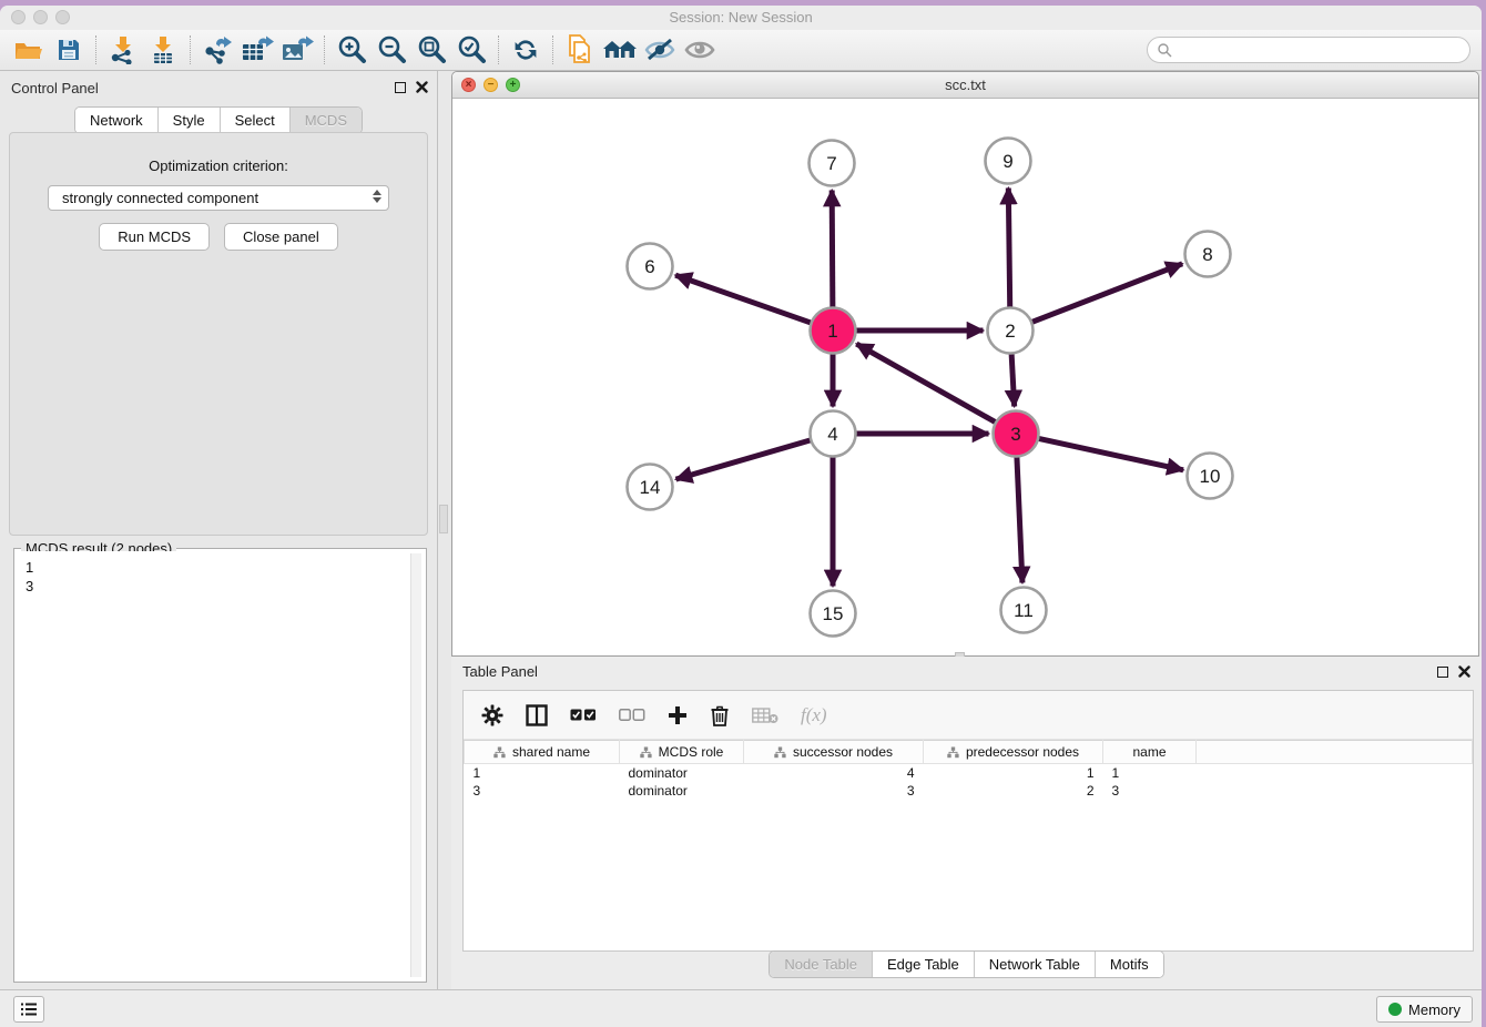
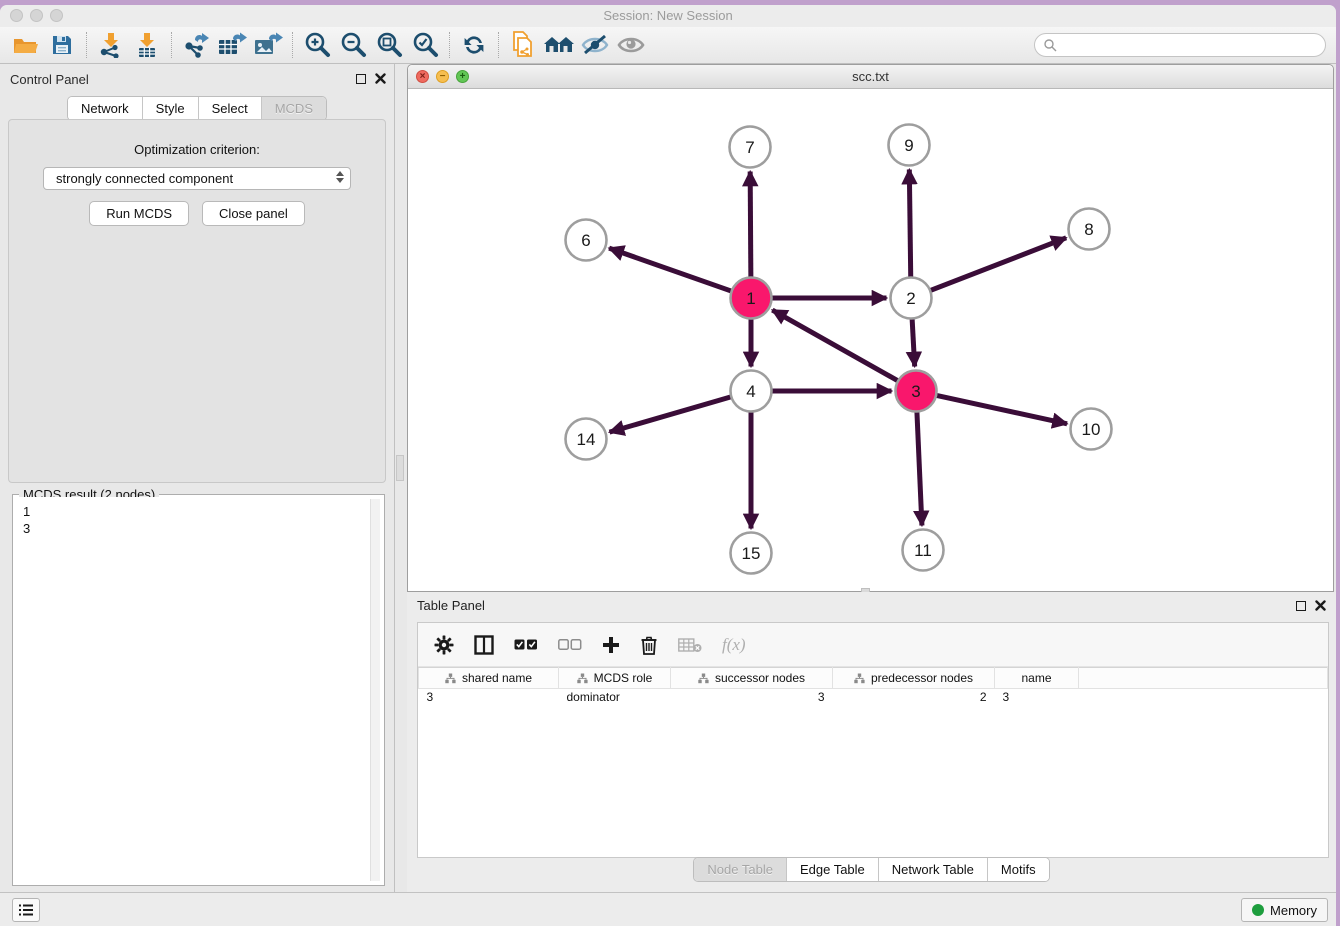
  Session: New Session
  Control Panel
  Network
  Style
  Select
  MCDS
  Optimization criterion:
  strongly connected component
  Run MCDS
  Close panel
  MCDS result (2 nodes)
  1
  3
  ×
  −
  +
  scc.txt
  7
  9
  6
  8
  1
  2
  4
  3
  14
  10
  15
  11
  Table Panel
  f(x)
  shared name	MCDS role	successor nodes	predecessor nodes	name
- 1	dominator	4	1	1
  3	dominator	3	2	3
  Node Table
  Edge Table
  Network Table
  Motifs
  Memory
